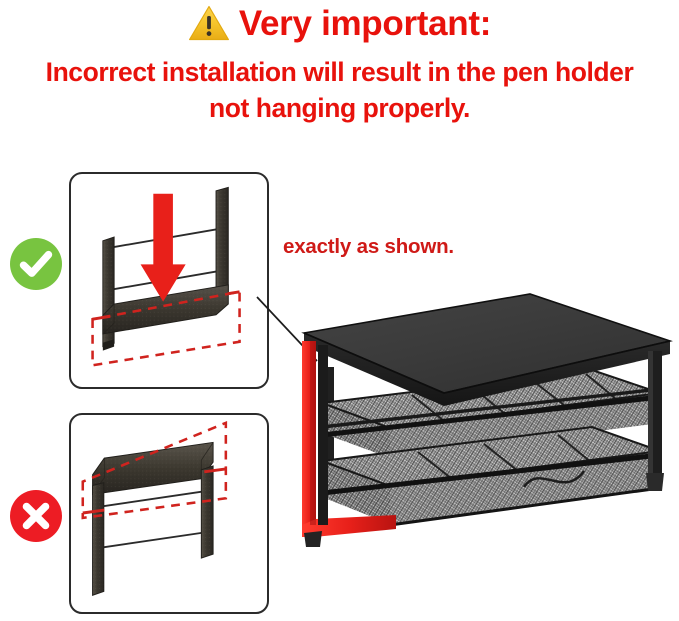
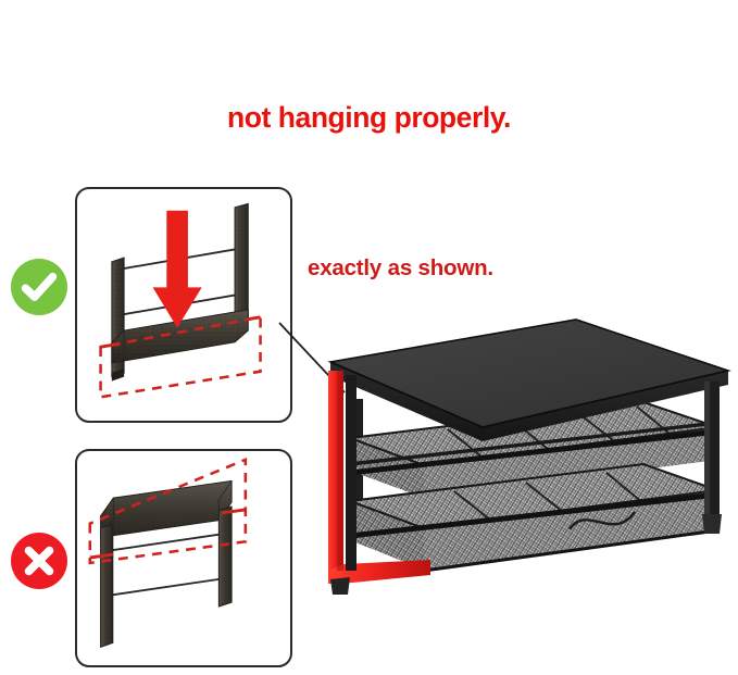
- Very important:
- Incorrect installation will result in the pen holder
  not hanging properly.
  exactly as shown.
